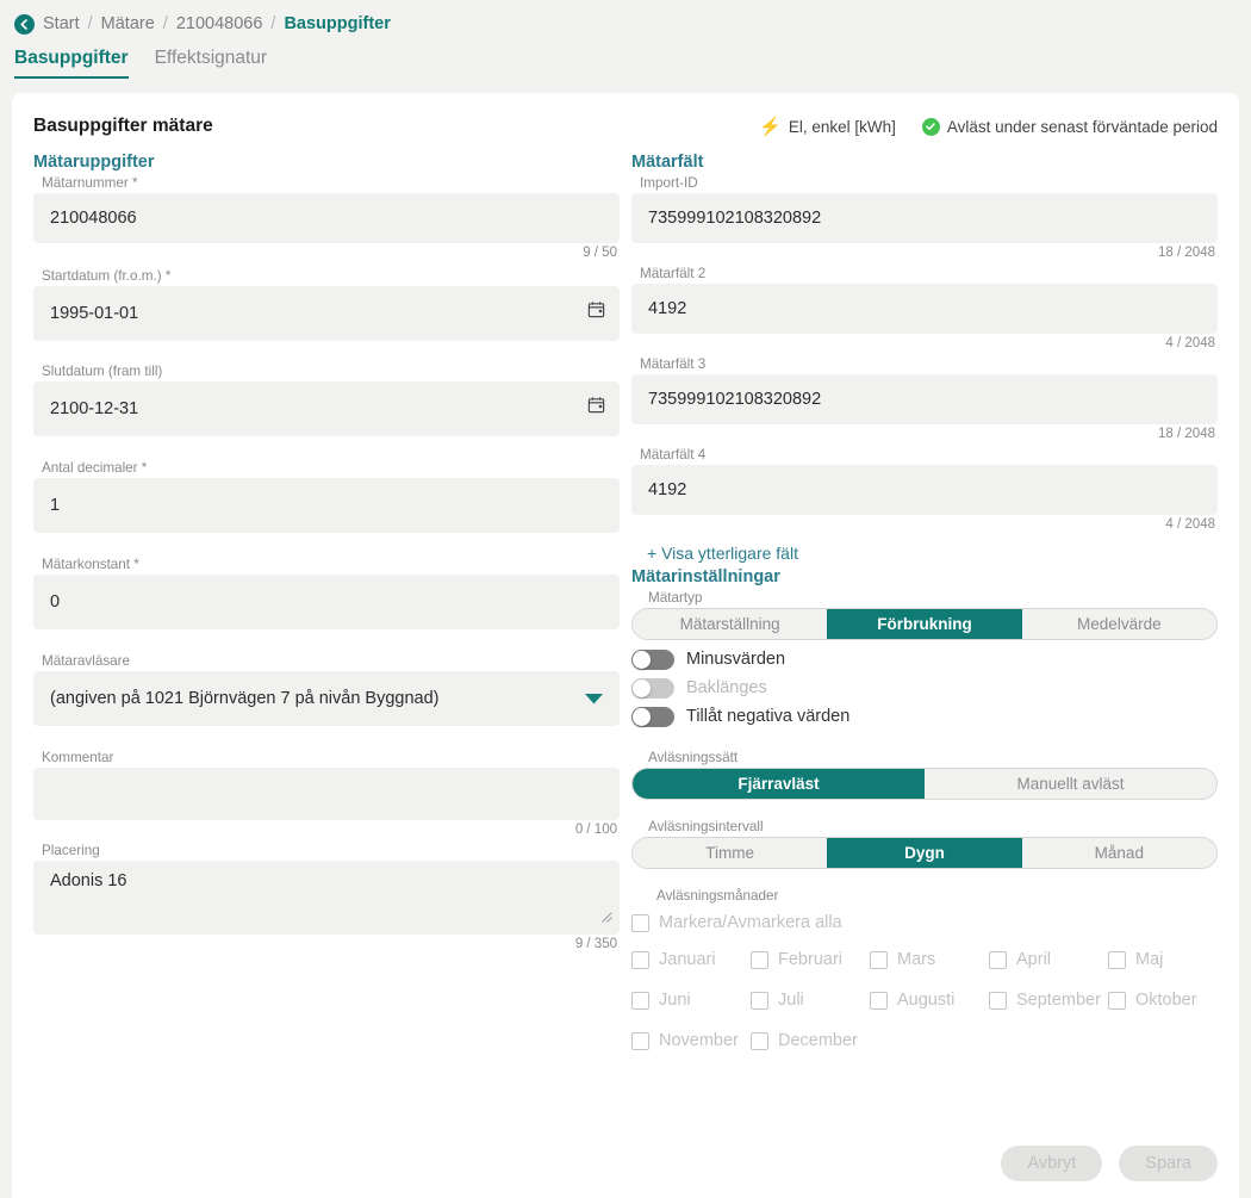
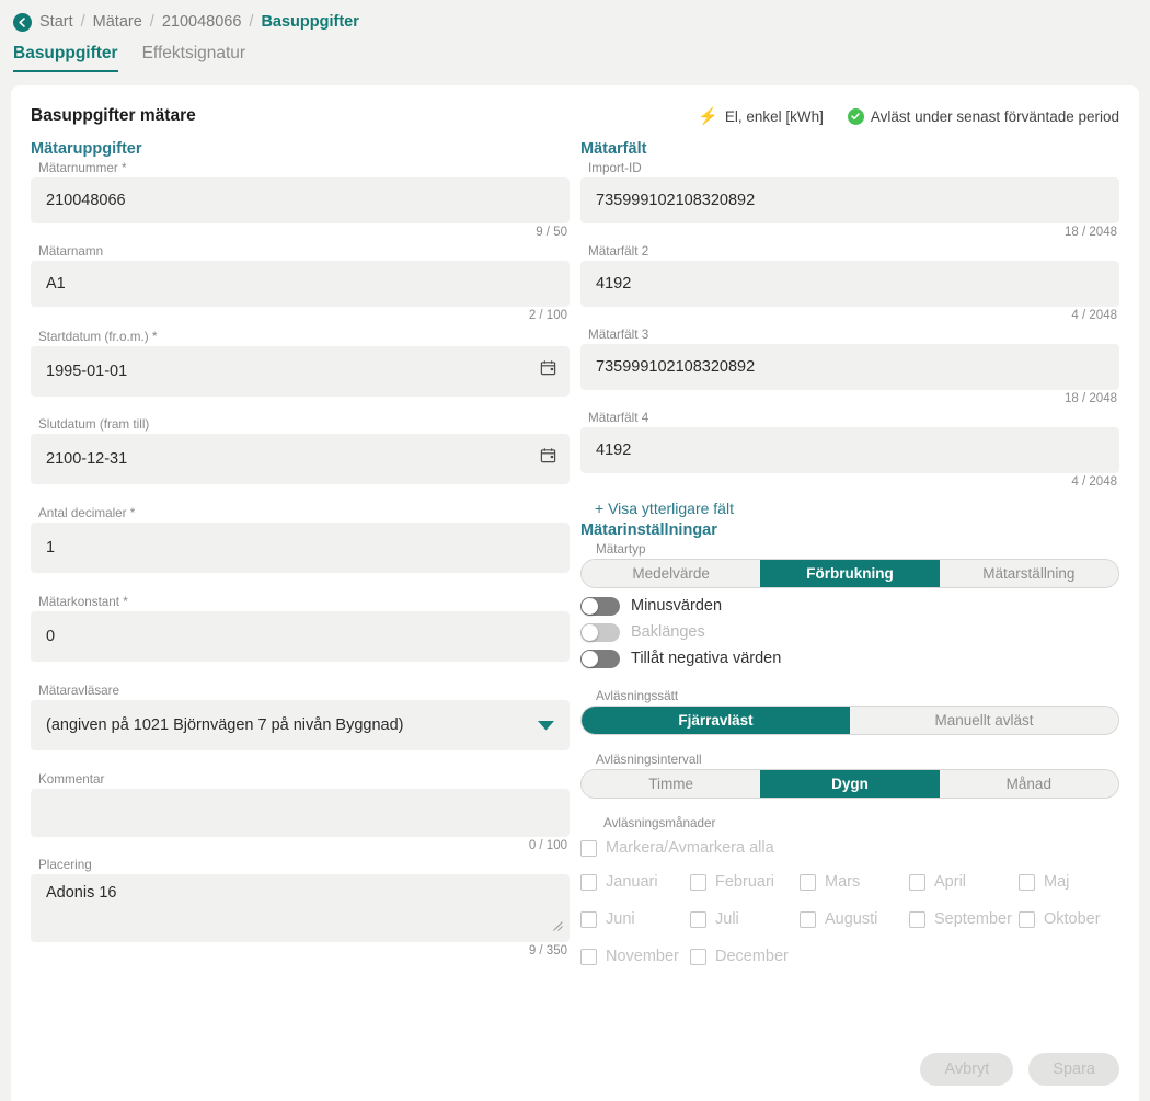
  Start
  /
  Mätare
  /
  210048066
  /
  Basuppgifter
  Basuppgifter
  Effektsignatur
  Basuppgifter mätare
  ⚡
  El, enkel [kWh]
  Avläst under senast förväntade period
  Mätaruppgifter
  Mätarnummer *
  210048066
  9 / 50
+ Mätarnamn
+ A1
+ 2 / 100
  Startdatum (fr.o.m.) *
  1995-01-01
  Slutdatum (fram till)
  2100-12-31
  Antal decimaler *
  1
  Mätarkonstant *
  0
  Mätaravläsare
  (angiven på 1021 Björnvägen 7 på nivån Byggnad)
  Kommentar
  0 / 100
  Placering
  Adonis 16
  9 / 350
  Mätarfält
  Import-ID
  735999102108320892
  18 / 2048
  Mätarfält 2
  4192
  4 / 2048
  Mätarfält 3
  735999102108320892
  18 / 2048
  Mätarfält 4
  4192
  4 / 2048
  + Visa ytterligare fält
  Mätarinställningar
  Mätartyp
- Mätarställning
+ Medelvärde
  Förbrukning
- Medelvärde
+ Mätarställning
  Minusvärden
  Baklänges
  Tillåt negativa värden
  Avläsningssätt
  Fjärravläst
  Manuellt avläst
  Avläsningsintervall
  Timme
  Dygn
  Månad
  Avläsningsmånader
  Markera/Avmarkera alla
  Januari
  Februari
  Mars
  April
  Maj
  Juni
  Juli
  Augusti
  September
  Oktober
  November
  December
  Avbryt
  Spara
